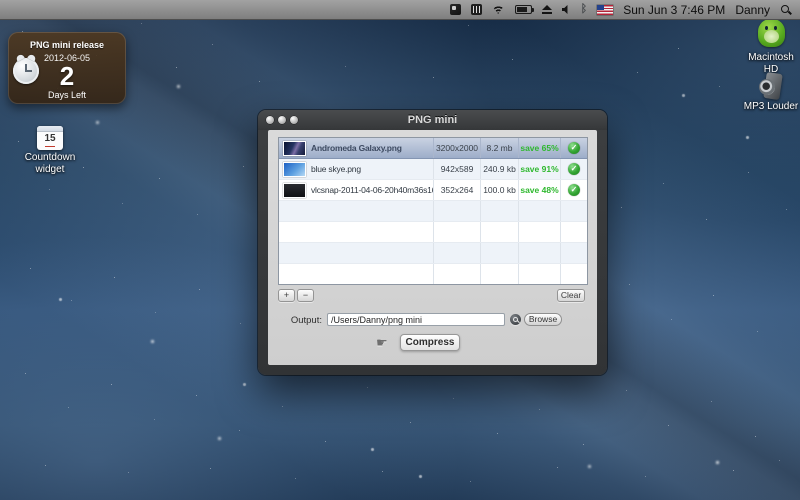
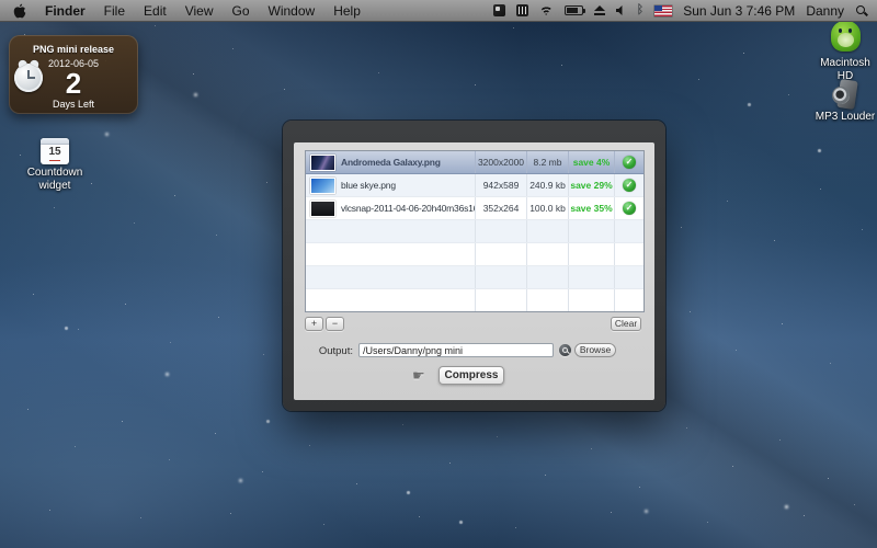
+ Finder
+ File
+ Edit
+ View
+ Go
+ Window
+ Help
  ᛒ
  Sun Jun 3 7:46 PM
  Danny
  PNG mini release
  2012-06-05
  2
  Days Left
  15
  Countdown widget
  Macintosh HD
  MP3 Louder
- PNG mini
  Andromeda Galaxy.png
  3200x2000
  8.2 mb
- save 65%
+ save 4%
  ✓
  blue skye.png
  942x589
  240.9 kb
- save 91%
+ save 29%
  ✓
  vlcsnap-2011-04-06-20h40m36s1
  352x264
  100.0 kb
- save 48%
+ save 35%
  ✓
  +
  −
  Clear
  Output:
  /Users/Danny/png mini
  Browse
  ☛
  Compress
